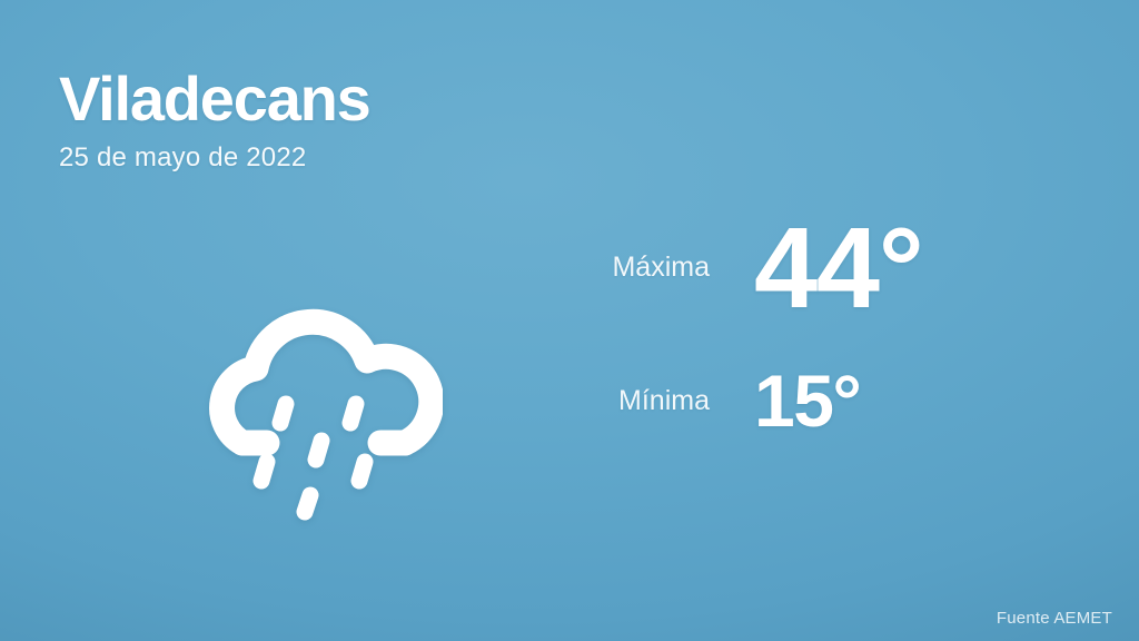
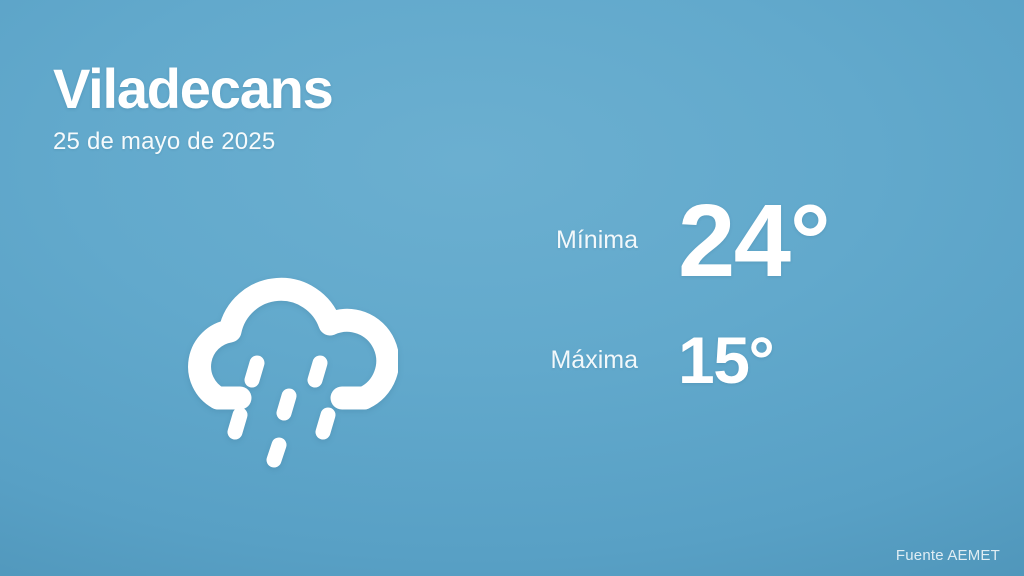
  Viladecans
- 25 de mayo de 2022
+ 25 de mayo de 2025
- Máxima
+ Mínima
- 44°
+ 24°
- Mínima
+ Máxima
  15°
  Fuente AEMET
